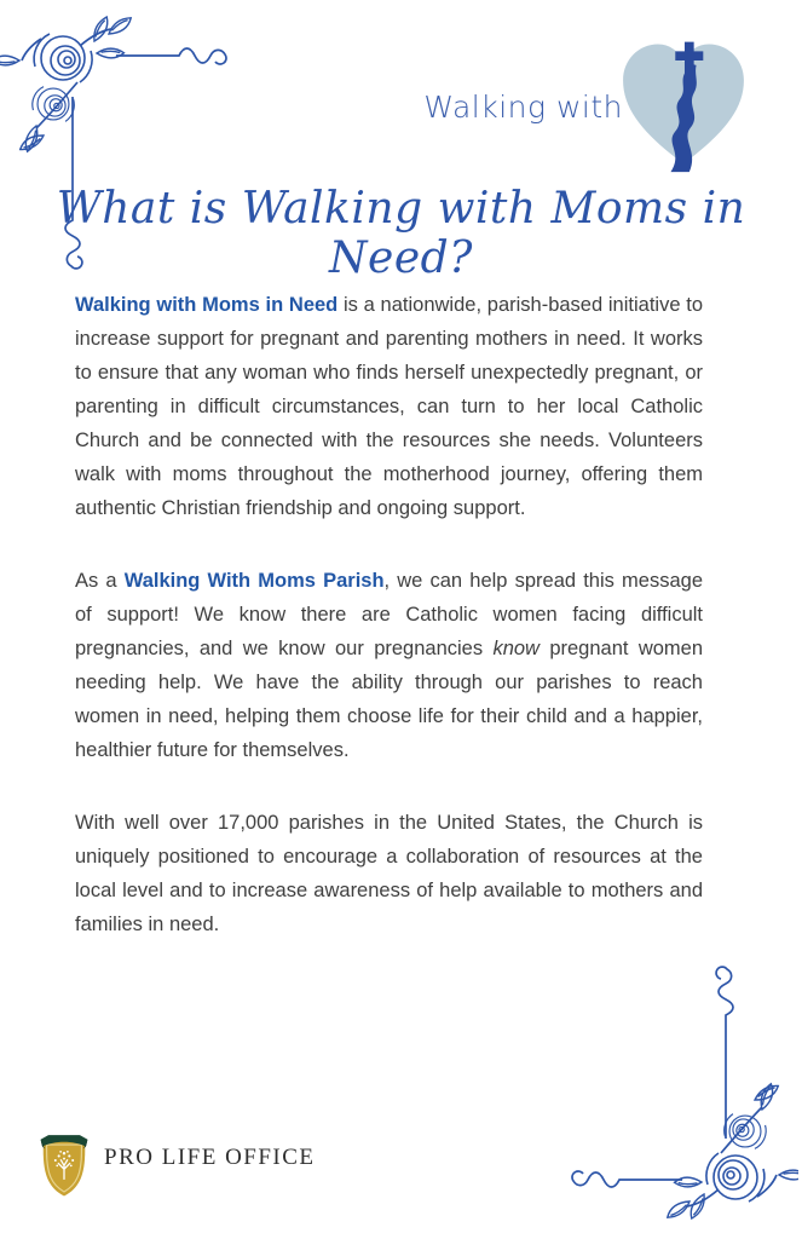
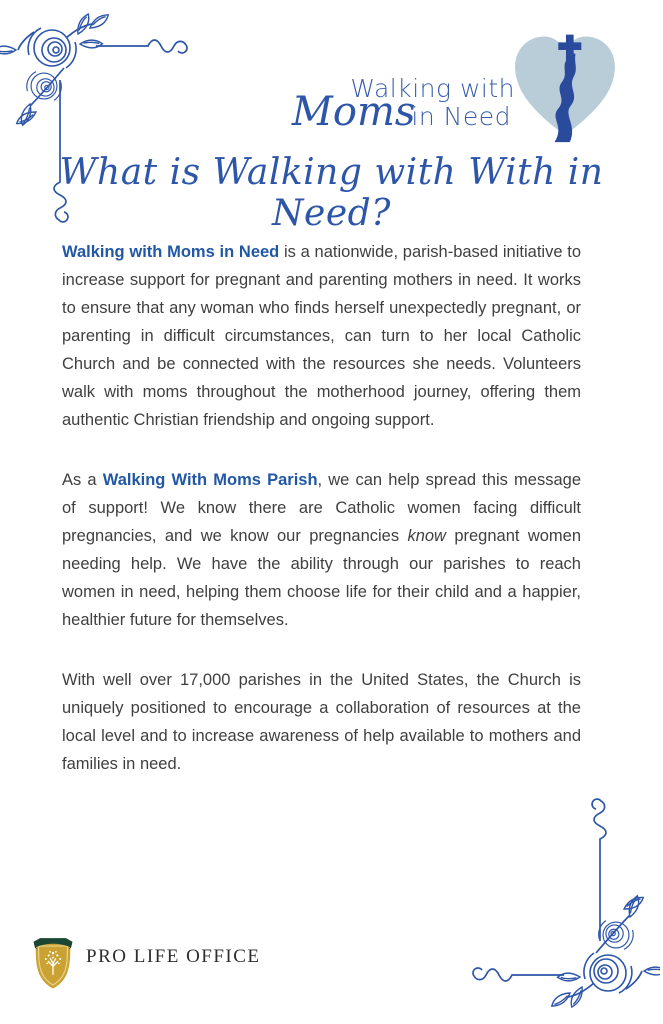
  Walking with
+ Moms
+ in Need
- What is Walking with Moms in Need?
+ What is Walking with With in Need?
  Walking with Moms in Need is a nationwide, parish-based initiative to increase support for pregnant and parenting mothers in need. It works to ensure that any woman who finds herself unexpectedly pregnant, or parenting in difficult circumstances, can turn to her local Catholic Church and be connected with the resources she needs. Volunteers walk with moms throughout the motherhood journey, offering them authentic Christian friendship and ongoing support.
  As a Walking With Moms Parish, we can help spread this message of support! We know there are Catholic women facing difficult pregnancies, and we know our pregnancies know pregnant women needing help. We have the ability through our parishes to reach women in need, helping them choose life for their child and a happier, healthier future for themselves.
  With well over 17,000 parishes in the United States, the Church is uniquely positioned to encourage a collaboration of resources at the local level and to increase awareness of help available to mothers and families in need.
  PRO LIFE OFFICE
